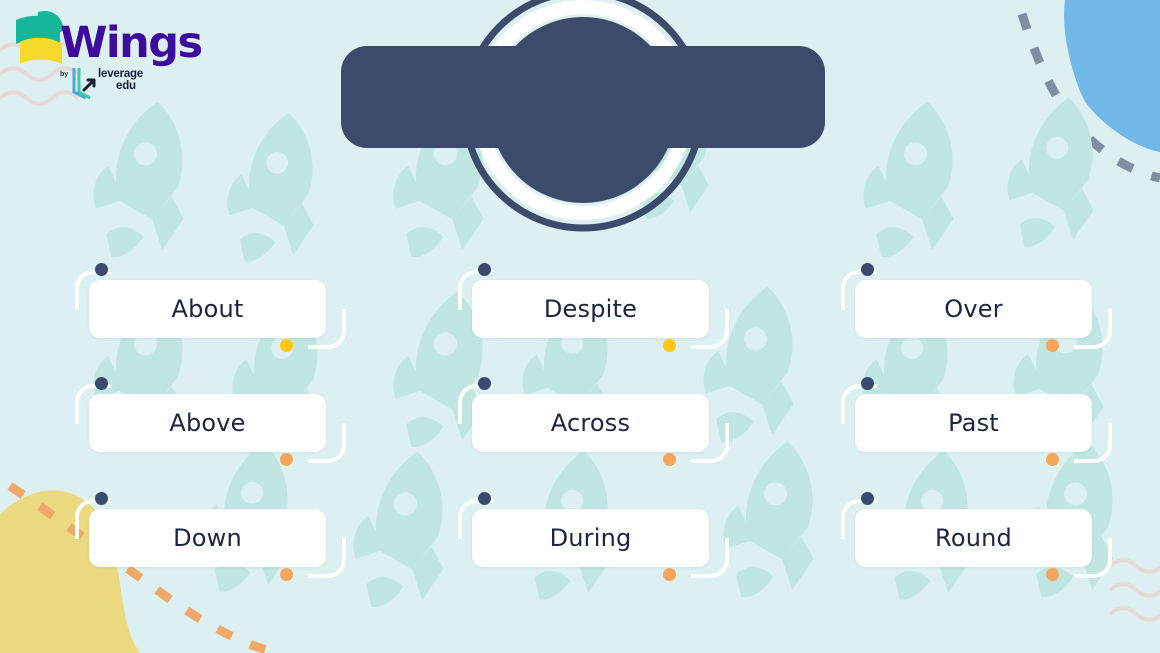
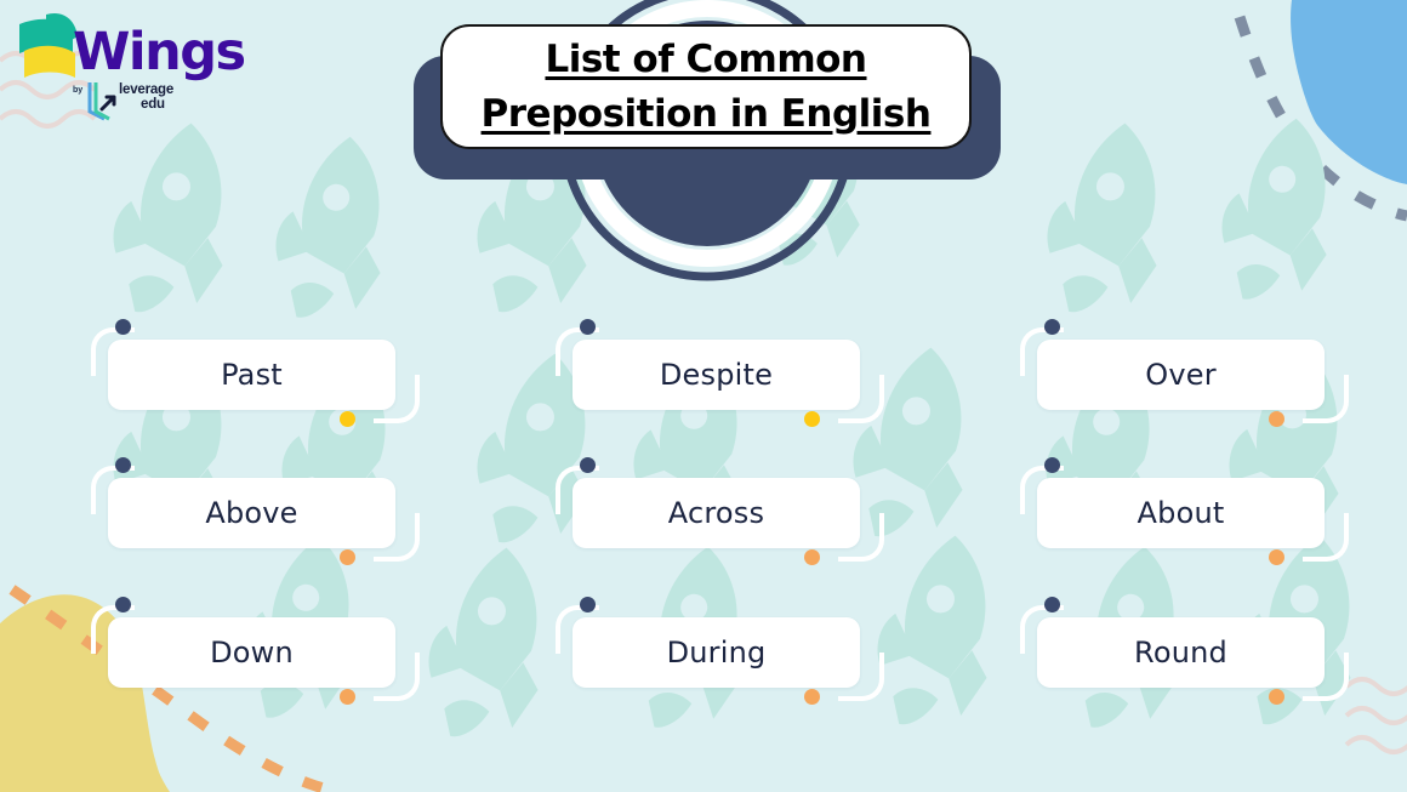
  Wings
  leverage
  edu
+ List of Common
+ Preposition in English
- About
+ Past
  Despite
  Over
  Above
  Across
- Past
+ About
  Down
  During
  Round
